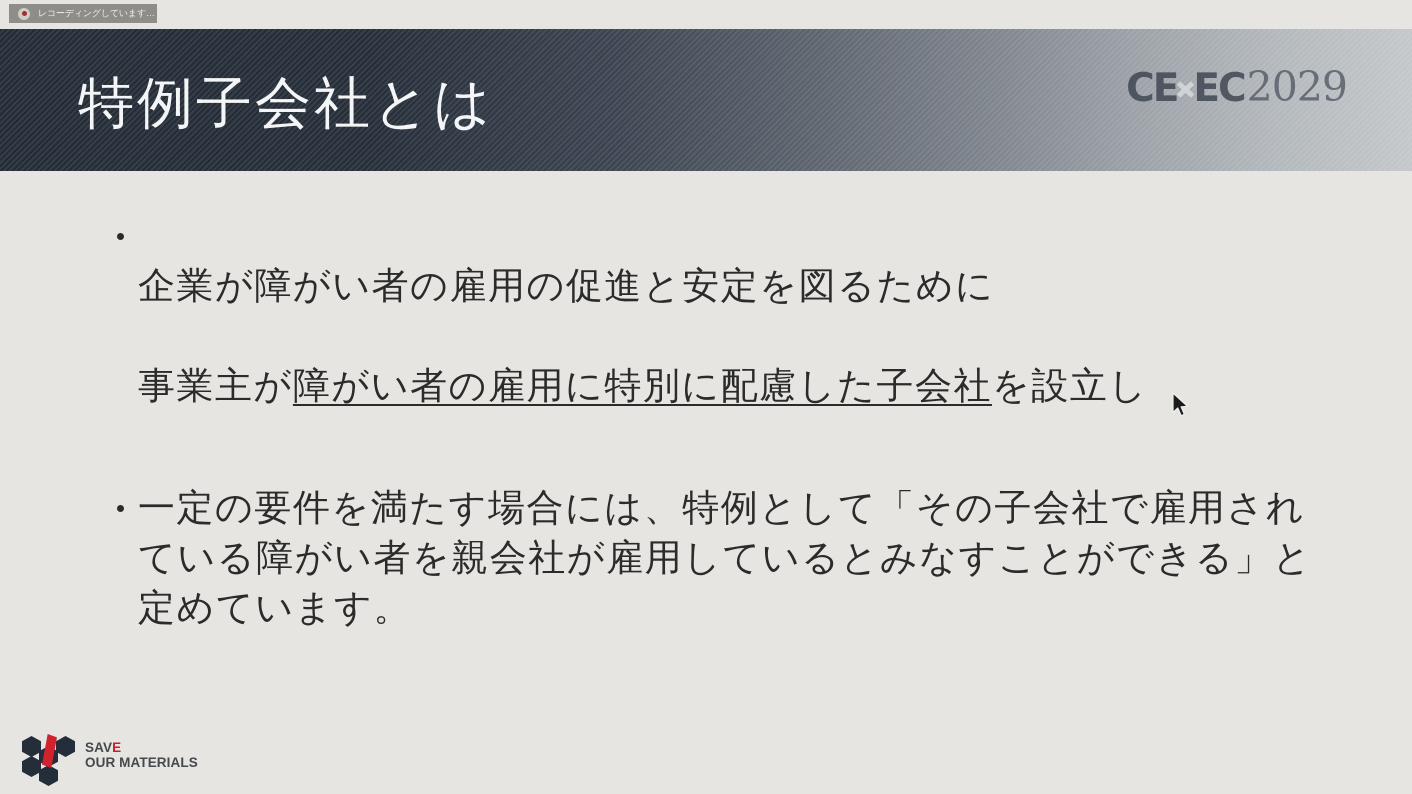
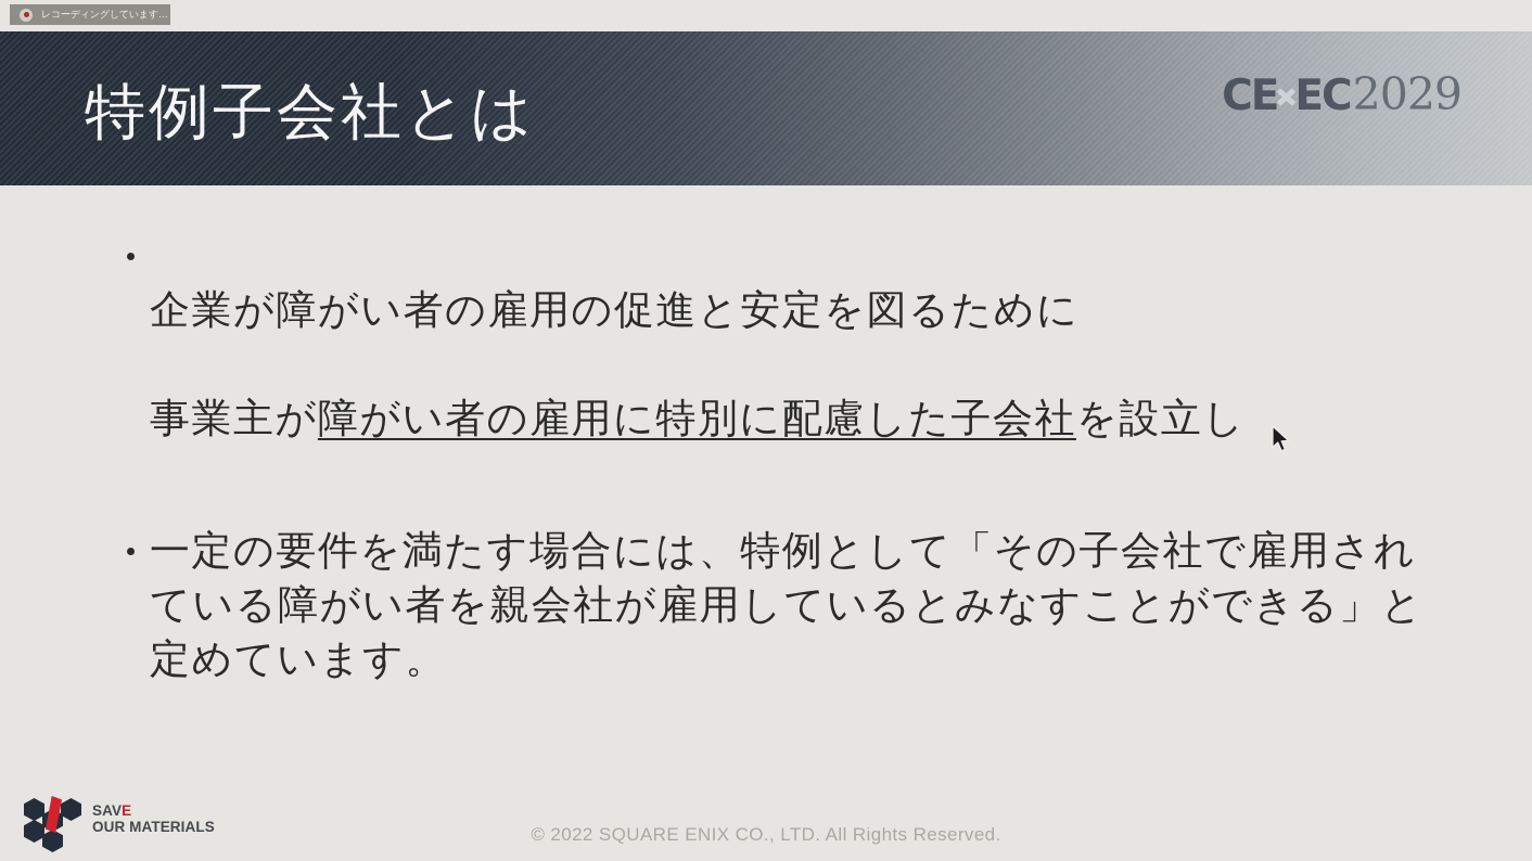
  レコーディングしています…
  特例子会社とは
  CE
  EC
  2029
  企業が障がい者の雇用の促進と安定を図るために
  事業主が障がい者の雇用に特別に配慮した子会社を設立し
  一定の要件を満たす場合には、特例として「その子会社で雇用されている障がい者を親会社が雇用しているとみなすことができる」と定めています。
  SAVE
  OUR MATERIALS
+ © 2022 SQUARE ENIX CO., LTD. All Rights Reserved.
